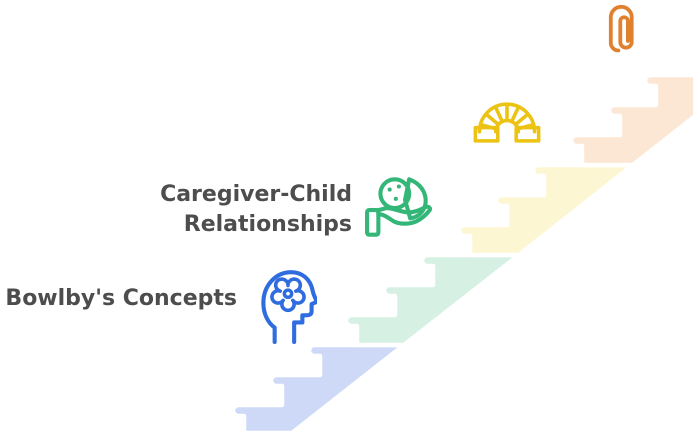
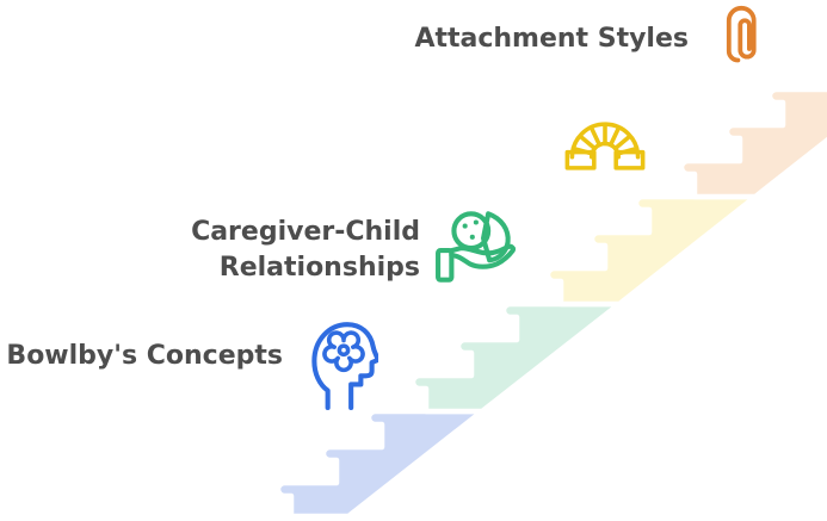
  Bowlby's Concepts
  Caregiver-Child Relationships
+ Attachment Styles
